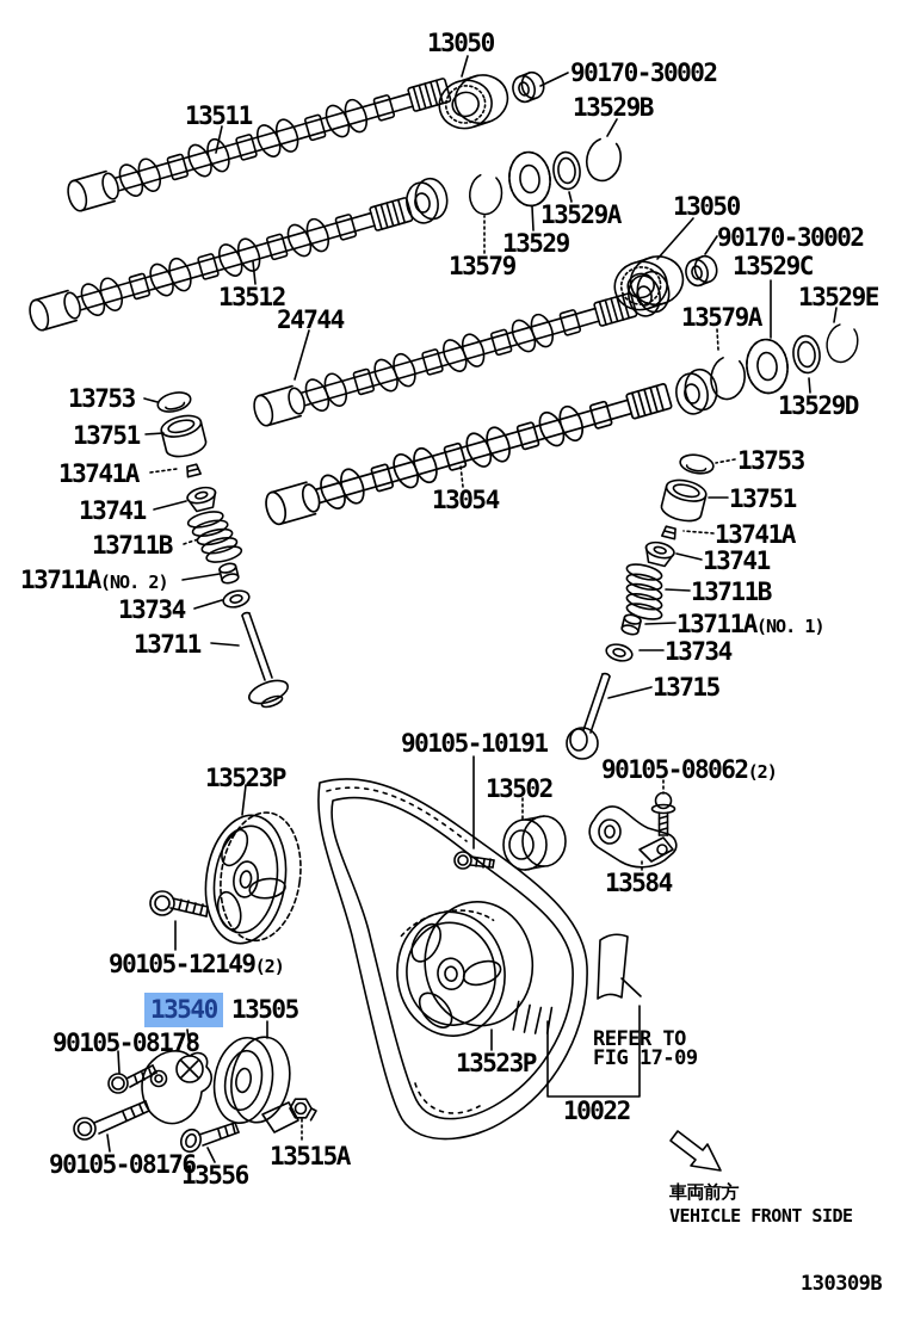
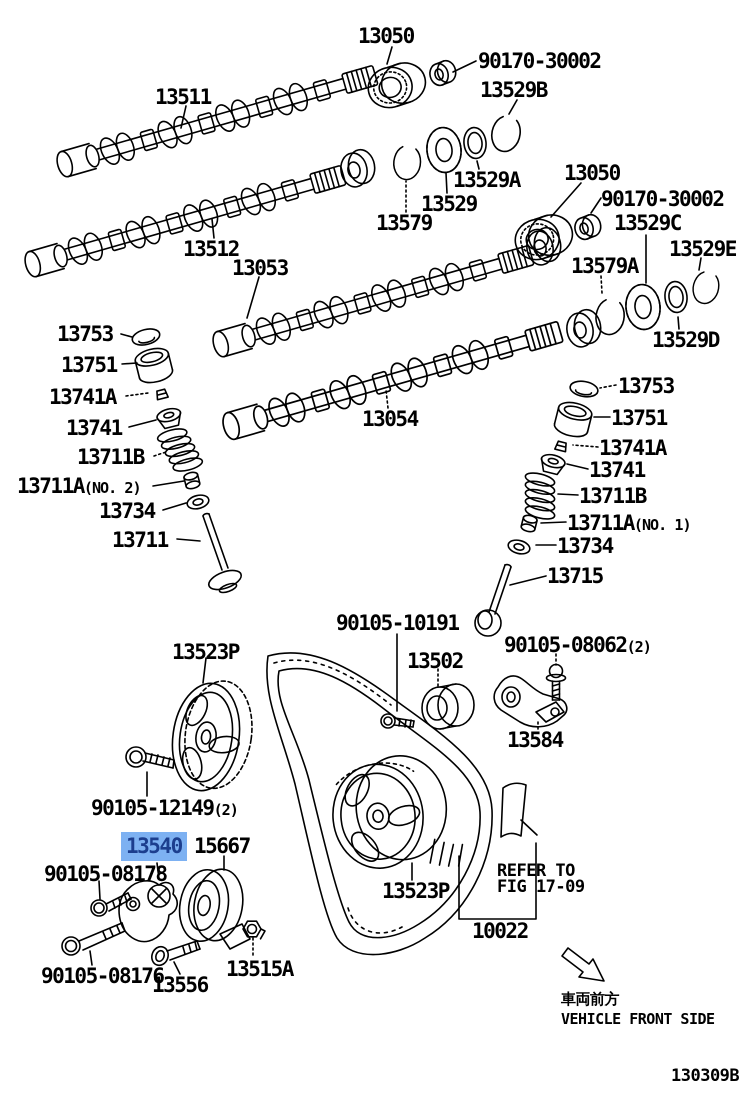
  13050
  90170-30002
  13529B
  13511
  13529A
  13529
  13579
  13050
  90170-30002
  13529C
  13529E
  13512
- 24744
+ 13053
  13579A
  13529D
  13753
  13753
  13751
  13741A
  13741
  13711B
  13711A(NO. 2)
  13734
  13711
  13054
  13751
  13741A
  13741
  13711B
  13711A(NO. 1)
  13734
  13715
  90105-10191
  13502
  90105-08062(2)
  13523P
  13584
  90105-12149(2)
  13540
- 13505
+ 15667
  90105-08178
  90105-08176
  13556
  13515A
  13523P
  10022
  REFER TO
  FIG 17-09
  車両前方
  VEHICLE FRONT SIDE
  130309B
